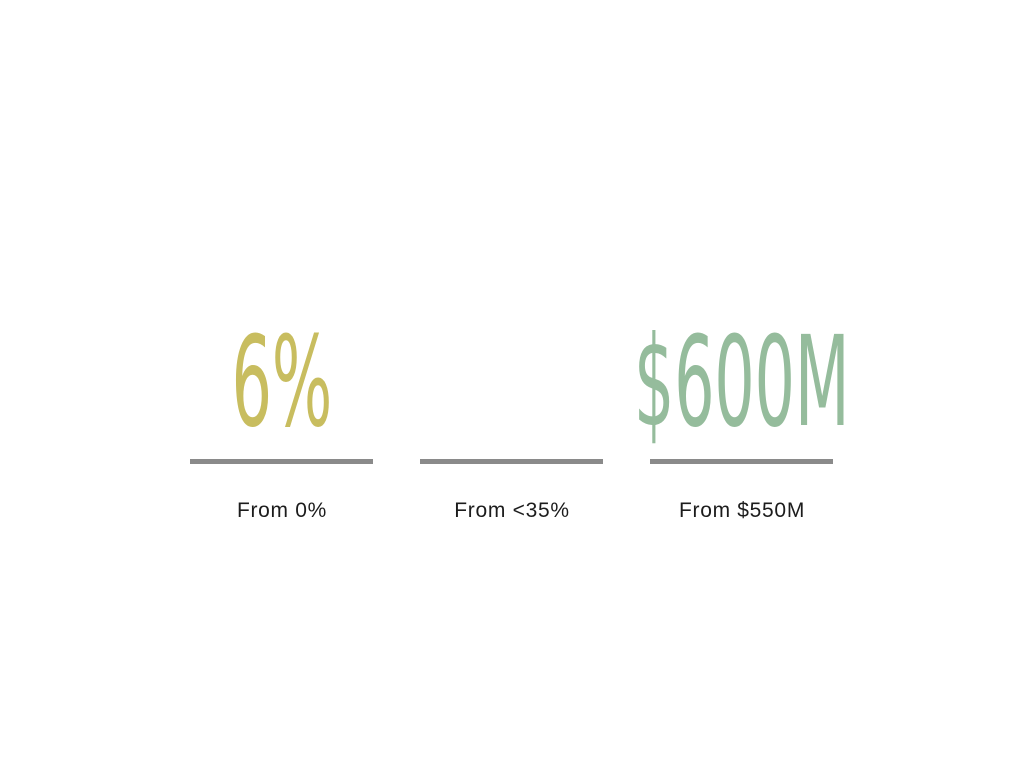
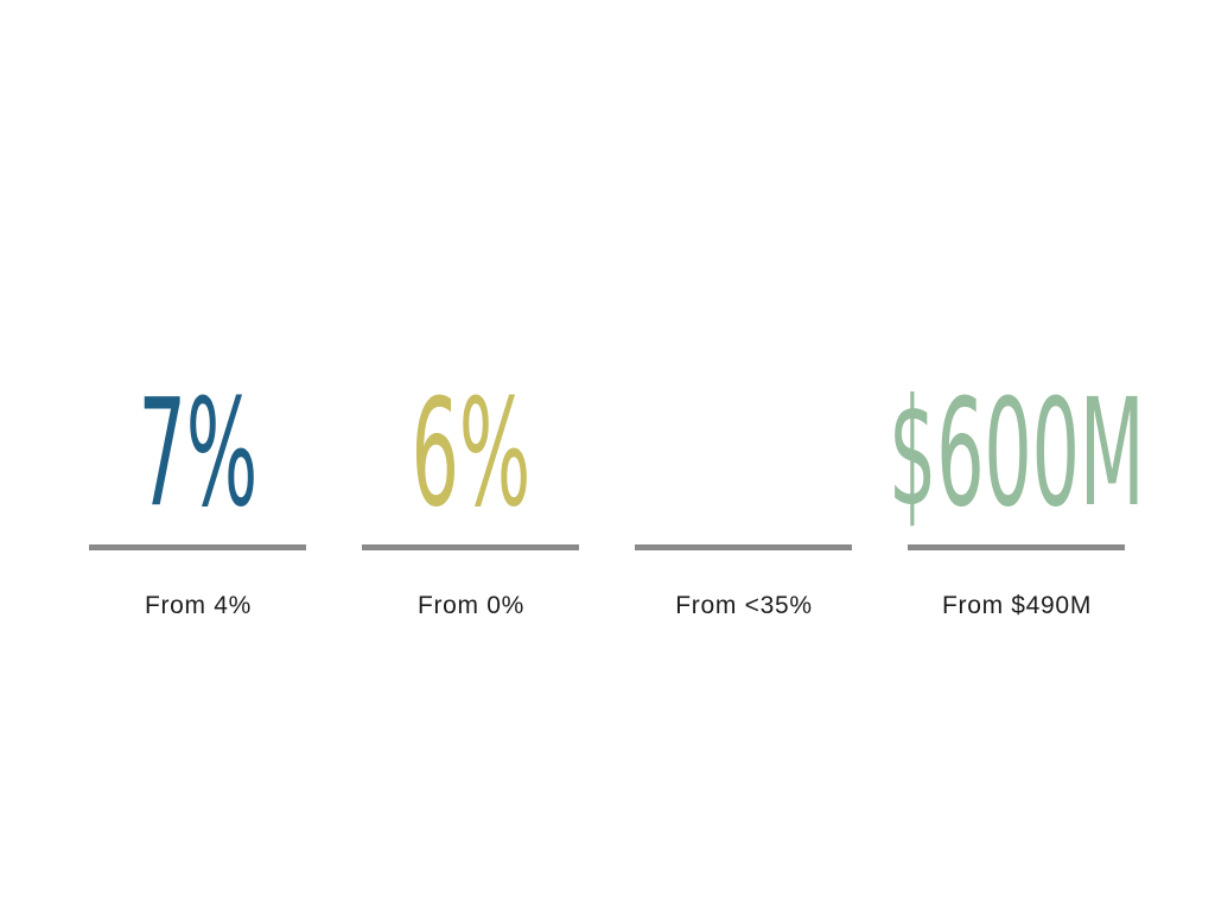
+ 7%
+ From 4%
  6%
  From 0%
  From <35%
  $600M
- From $550M
+ From $490M
